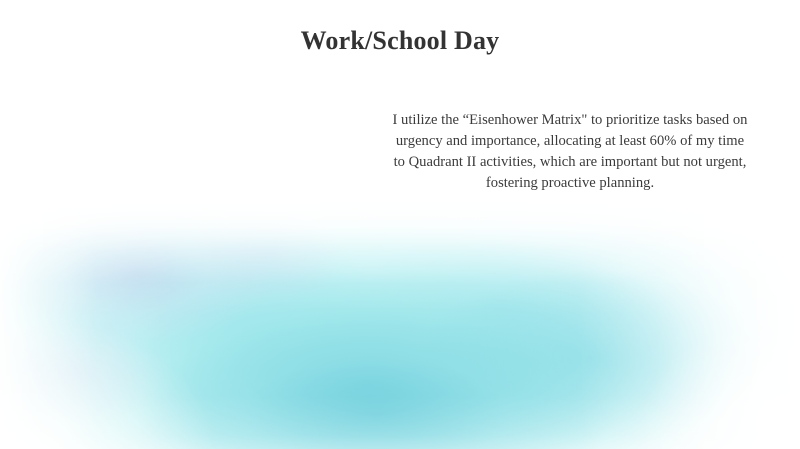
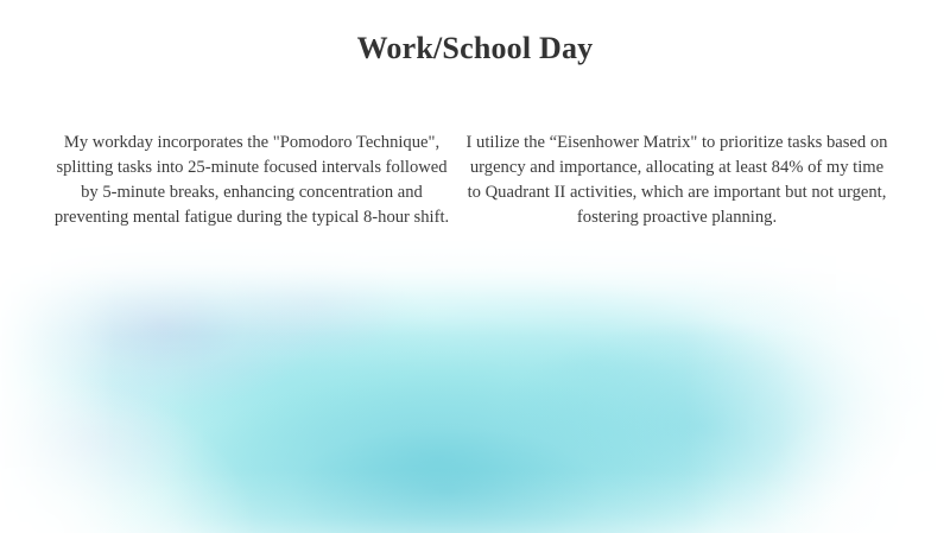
  Work/School Day
+ My workday incorporates the "Pomodoro Technique", splitting tasks into 25-minute focused intervals followed by 5-minute breaks, enhancing concentration and preventing mental fatigue during the typical 8-hour shift.
- I utilize the “Eisenhower Matrix" to prioritize tasks based on urgency and importance, allocating at least 60% of my time to Quadrant II activities, which are important but not urgent, fostering proactive planning.
+ I utilize the “Eisenhower Matrix" to prioritize tasks based on urgency and importance, allocating at least 84% of my time to Quadrant II activities, which are important but not urgent, fostering proactive planning.
